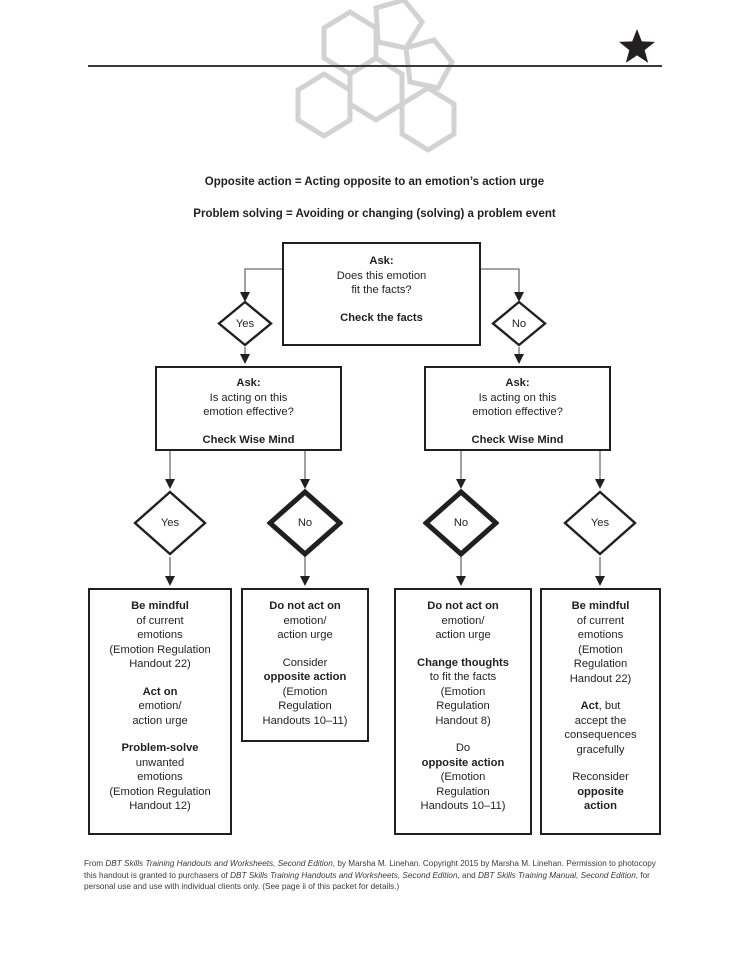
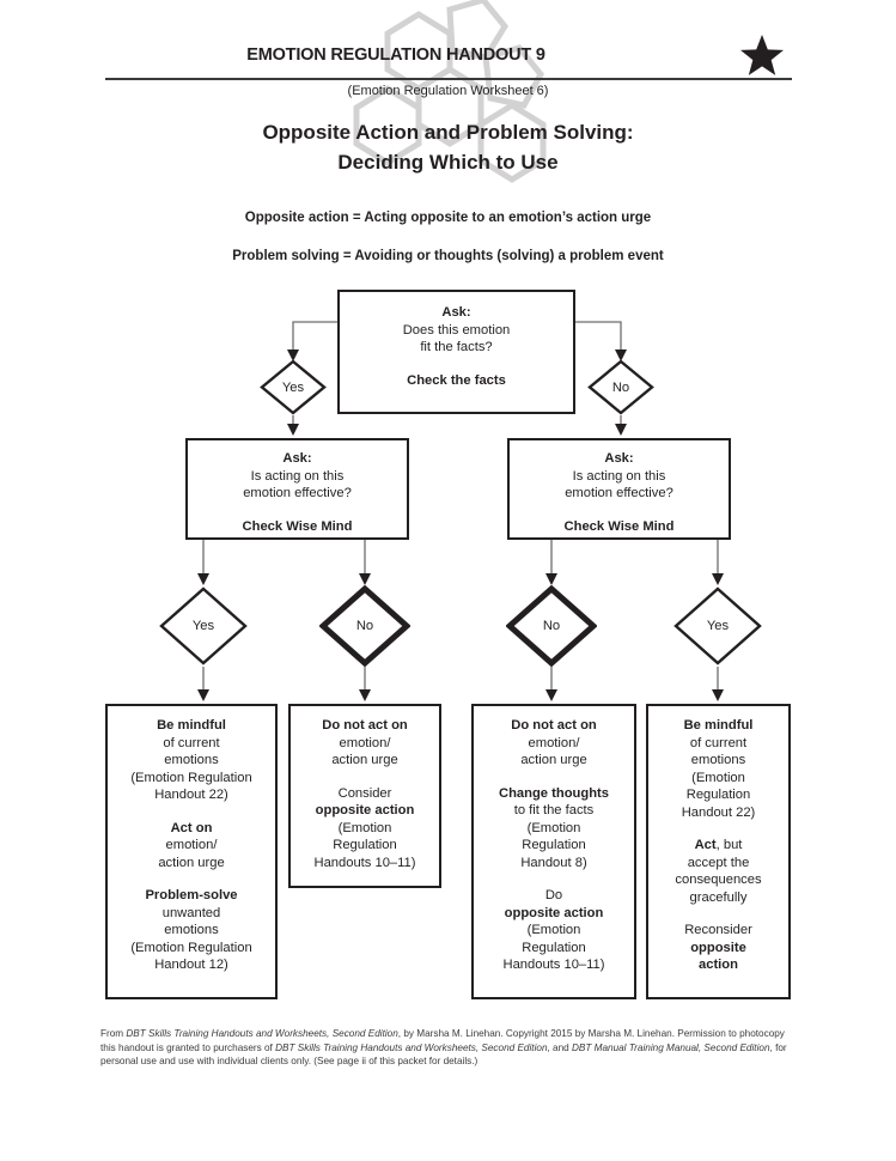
+ EMOTION REGULATION HANDOUT 9
+ (Emotion Regulation Worksheet 6)
+ Opposite Action and Problem Solving:
+ Deciding Which to Use
  Opposite action = Acting opposite to an emotion’s action urge
- Problem solving = Avoiding or changing (solving) a problem event
+ Problem solving = Avoiding or thoughts (solving) a problem event
  Ask:
  Does this emotion
  fit the facts?
  Check the facts
  Ask:
  Is acting on this
  emotion effective?
  Check Wise Mind
  Ask:
  Is acting on this
  emotion effective?
  Check Wise Mind
  Yes
  No
  Yes
  No
  No
  Yes
  Be mindful
  of current
  emotions
  (Emotion Regulation
  Handout 22)
  Act on
  emotion/
  action urge
  Problem-solve
  unwanted
  emotions
  (Emotion Regulation
  Handout 12)
  Do not act on
  emotion/
  action urge
  Consider
  opposite action
  (Emotion
  Regulation
  Handouts 10–11)
  Do not act on
  emotion/
  action urge
  Change thoughts
  to fit the facts
  (Emotion
  Regulation
  Handout 8)
  Do
  opposite action
  (Emotion
  Regulation
  Handouts 10–11)
  Be mindful
  of current
  emotions
  (Emotion
  Regulation
  Handout 22)
  Act, but
  accept the
  consequences
  gracefully
  Reconsider
  opposite
  action
- From DBT Skills Training Handouts and Worksheets, Second Edition, by Marsha M. Linehan. Copyright 2015 by Marsha M. Linehan. Permission to photocopy this handout is granted to purchasers of DBT Skills Training Handouts and Worksheets, Second Edition, and DBT Skills Training Manual, Second Edition, for personal use and use with individual clients only. (See page ii of this packet for details.)
+ From DBT Skills Training Handouts and Worksheets, Second Edition, by Marsha M. Linehan. Copyright 2015 by Marsha M. Linehan. Permission to photocopy this handout is granted to purchasers of DBT Skills Training Handouts and Worksheets, Second Edition, and DBT Manual Training Manual, Second Edition, for personal use and use with individual clients only. (See page ii of this packet for details.)
